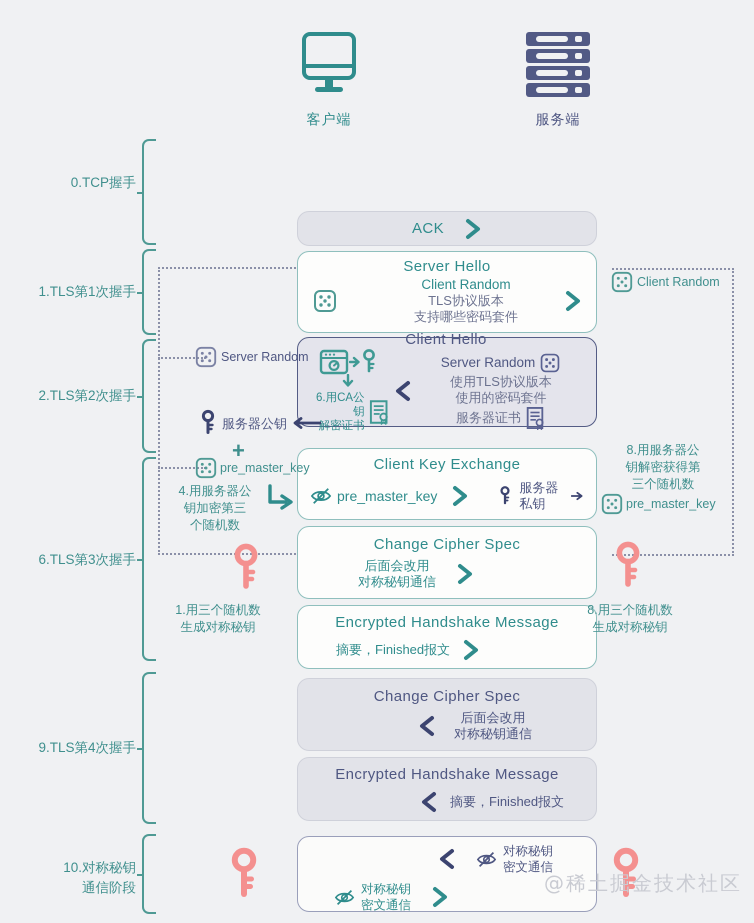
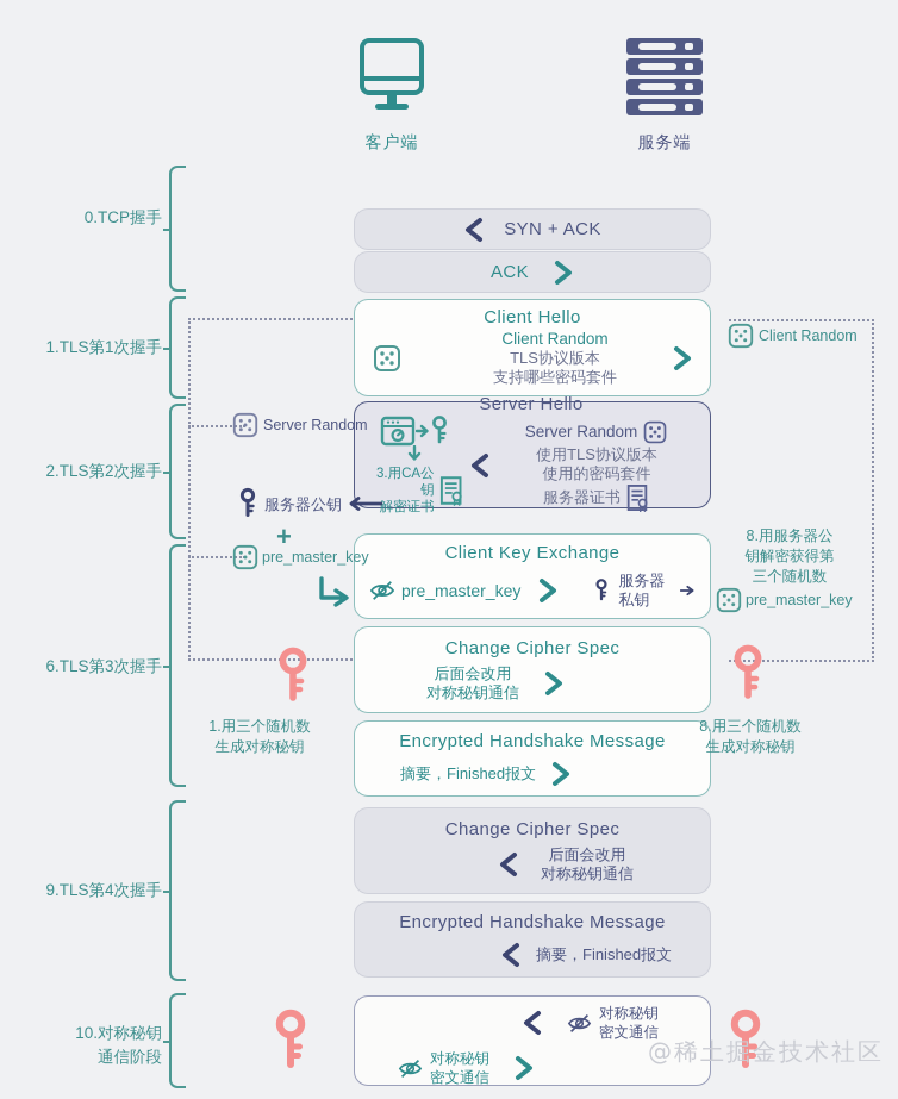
  客户端
  服务端
  0.TCP握手
  1.TLS第1次握手
  2.TLS第2次握手
  6.TLS第3次握手
  9.TLS第4次握手
  10.对称秘钥
  通信阶段
+ SYN + ACK
  ACK
- Server Hello
+ Client Hello
  Client Random
  TLS协议版本
  支持哪些密码套件
- Client Hello
+ Server Hello
- 6.用CA公钥
+ 3.用CA公钥
  解密证书
  Server Random
  使用TLS协议版本
  使用的密码套件
  服务器证书
  Client Key Exchange
  pre_master_key
  服务器私钥
  Change Cipher Spec
  后面会改用
  对称秘钥通信
  Encrypted Handshake Message
  摘要，Finished报文
  Change Cipher Spec
  后面会改用
  对称秘钥通信
  Encrypted Handshake Message
  摘要，Finished报文
  对称秘钥
  密文通信
  对称秘钥
  密文通信
  Server Random
  服务器公钥
  +
  pre_master_key
- 4.用服务器公
- 钥加密第三
- 个随机数
  1.用三个随机数
  生成对称秘钥
  Client Random
  8.用服务器公
  钥解密获得第
  三个随机数
  pre_master_key
  8.用三个随机数
  生成对称秘钥
  @稀土掘金技术社区
